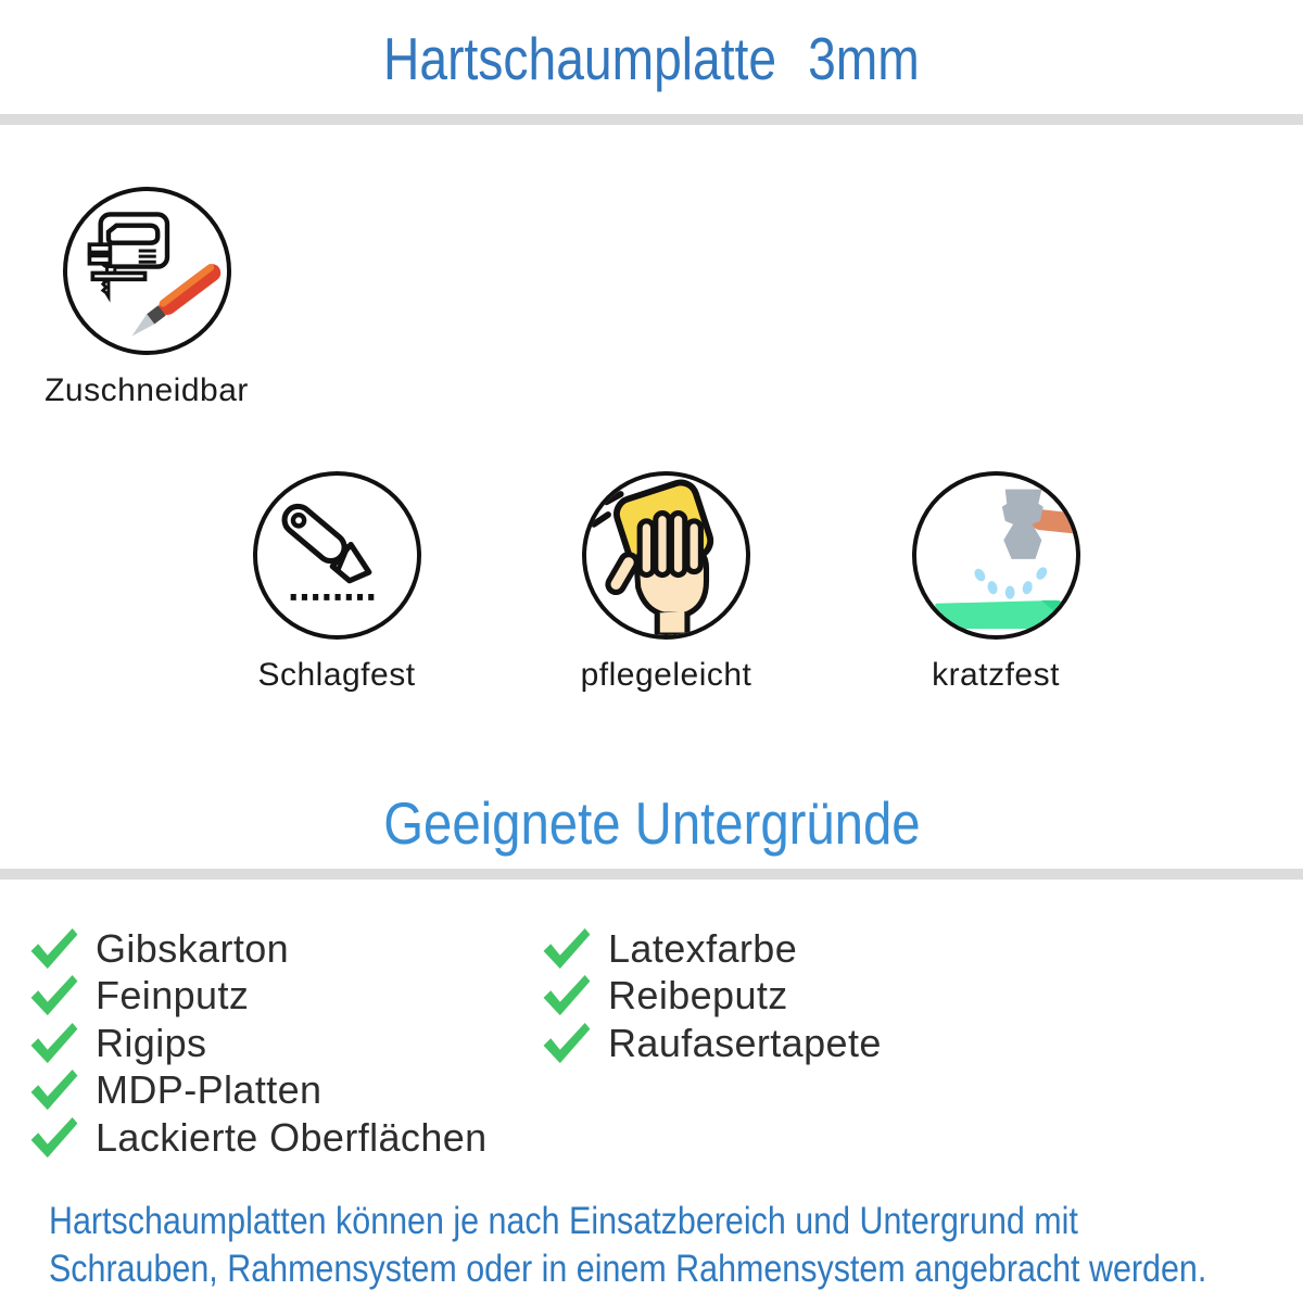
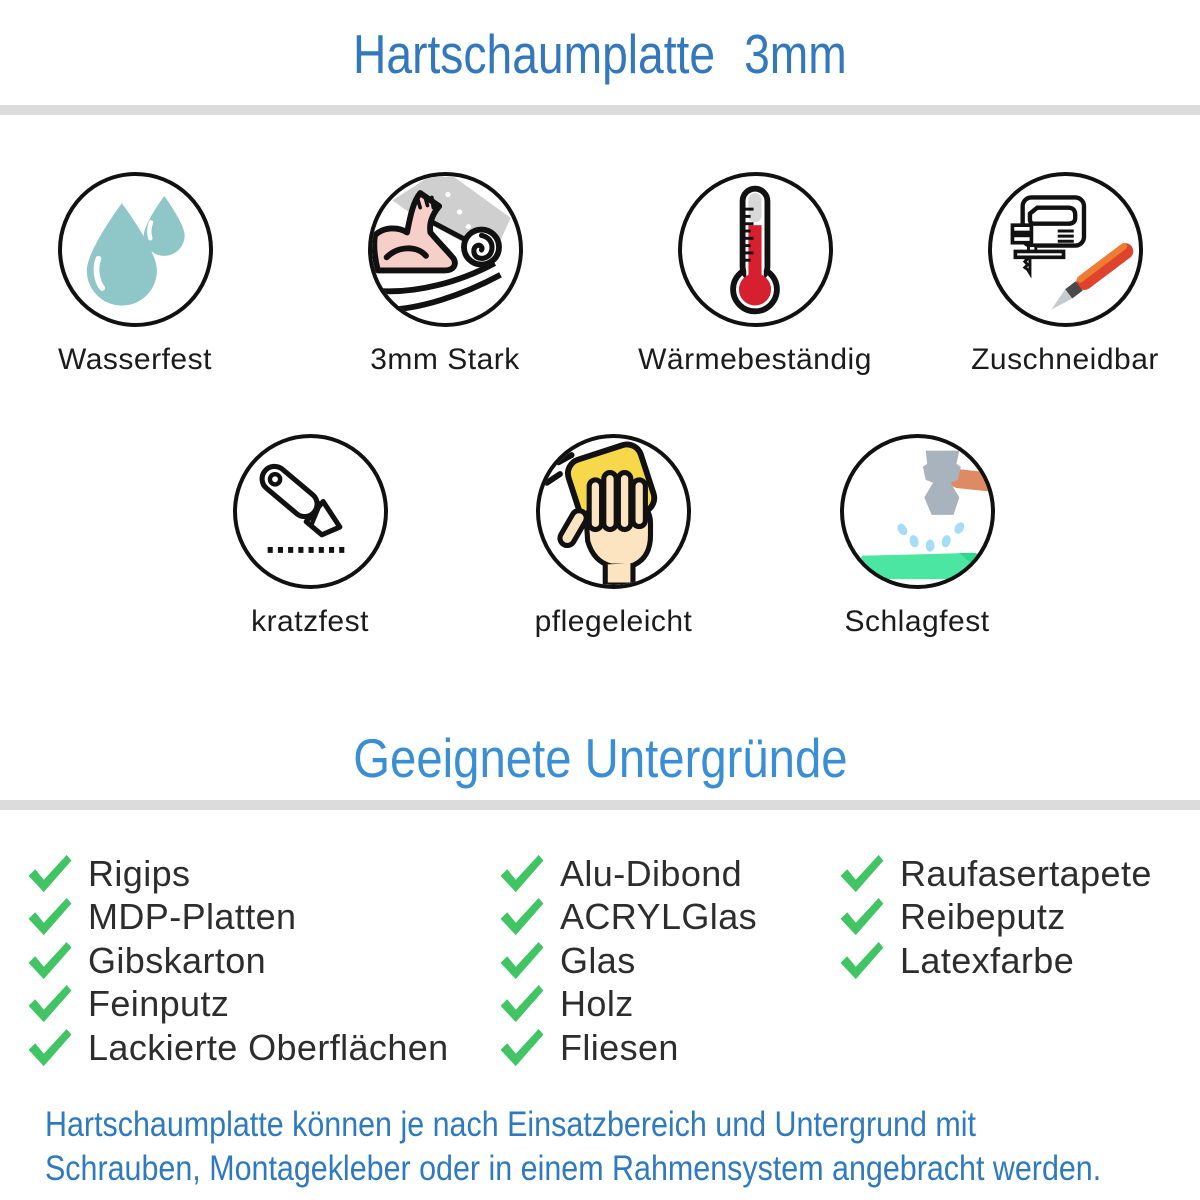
  Hartschaumplatte 3mm
+ Wasserfest
+ 3mm Stark
+ Wärmebeständig
  Zuschneidbar
- Schlagfest
+ kratzfest
  pflegeleicht
- kratzfest
+ Schlagfest
  Geeignete Untergründe
- Gibskarton
+ Rigips
- Feinputz
+ MDP-Platten
- Rigips
+ Gibskarton
- MDP-Platten
+ Feinputz
  Lackierte Oberflächen
+ Alu-Dibond
+ ACRYLGlas
+ Glas
+ Holz
+ Fliesen
- Latexfarbe
+ Raufasertapete
  Reibeputz
- Raufasertapete
+ Latexfarbe
- Hartschaumplatten können je nach Einsatzbereich und Untergrund mit
+ Hartschaumplatte können je nach Einsatzbereich und Untergrund mit
- Schrauben, Rahmensystem oder in einem Rahmensystem angebracht werden.
+ Schrauben, Montagekleber oder in einem Rahmensystem angebracht werden.
